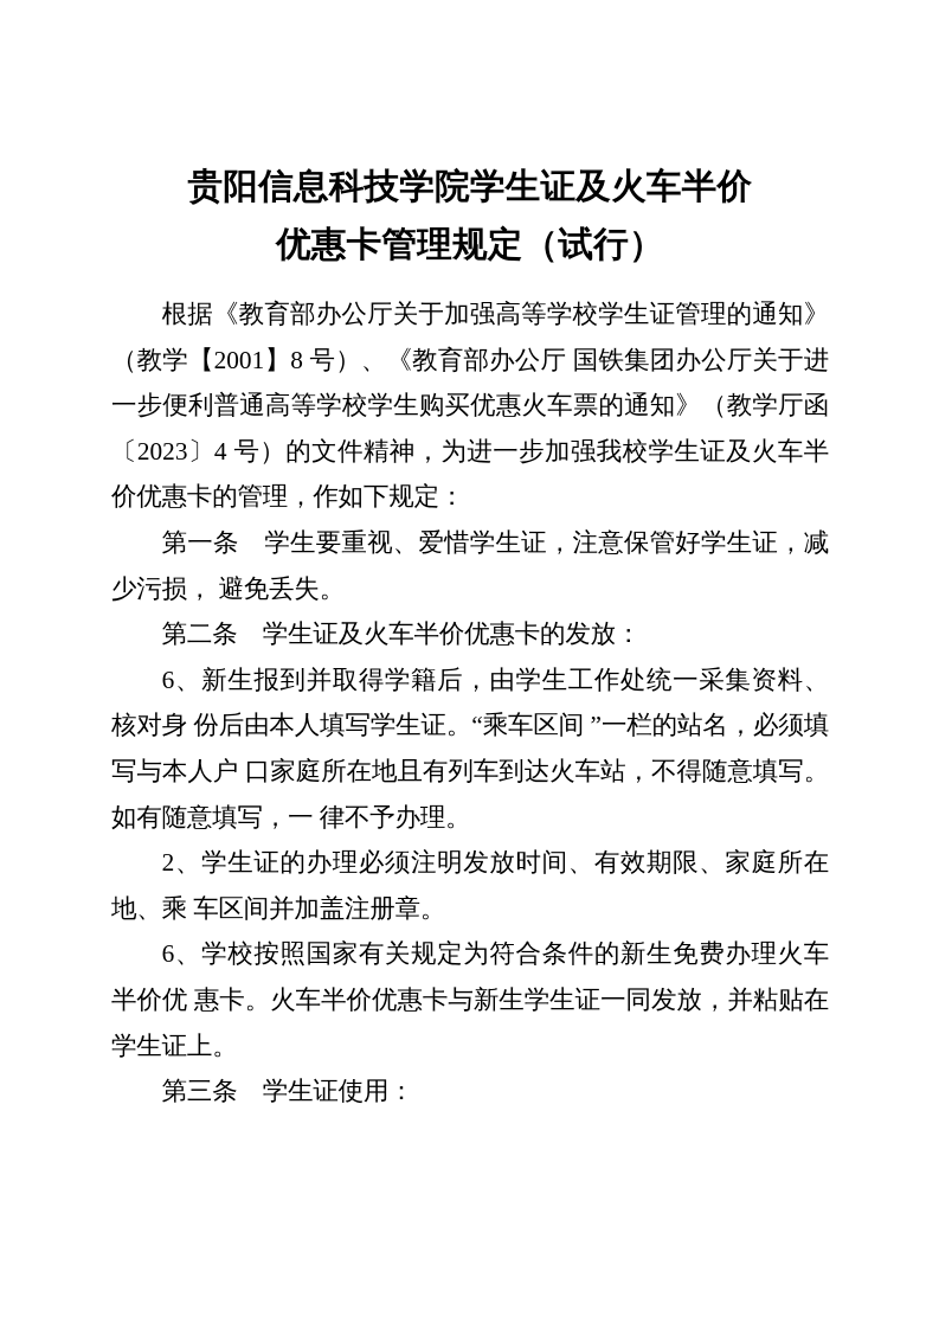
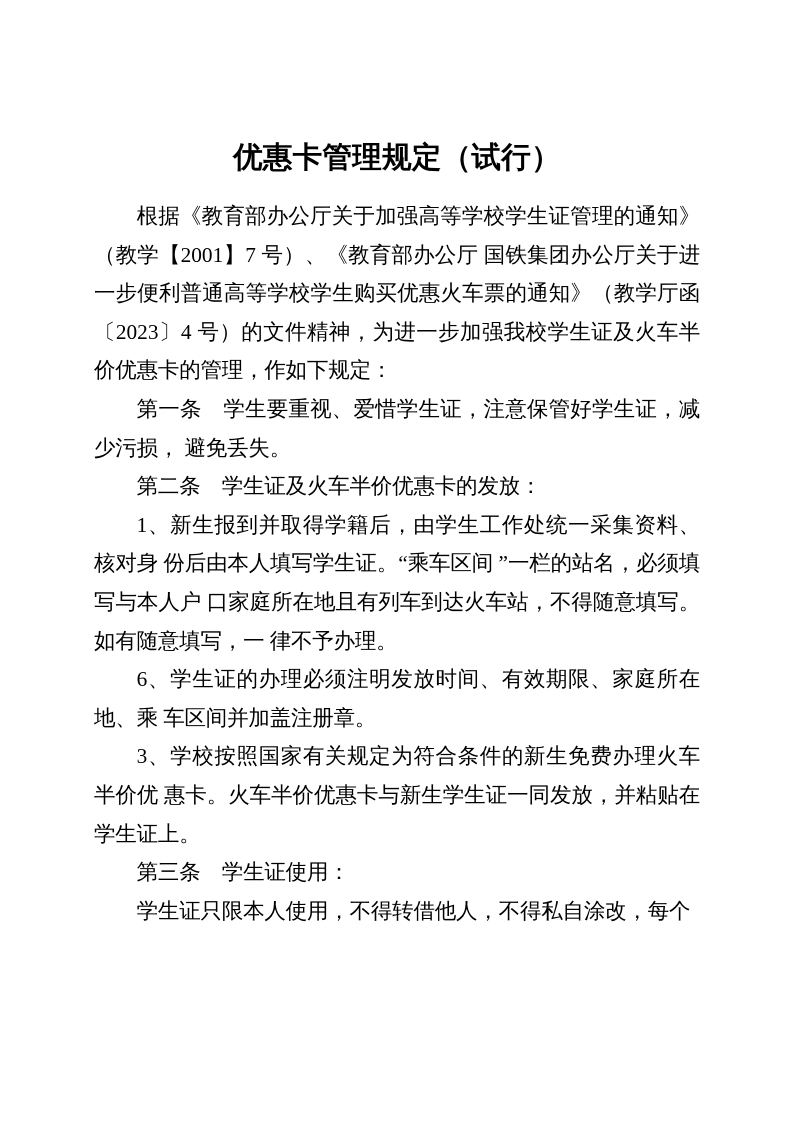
- 贵阳信息科技学院学生证及火车半价
  优惠卡管理规定（试行）
- 根据《教育部办公厅关于加强高等学校学生证管理的通知》（教学【2001】8 号）、《教育部办公厅 国铁集团办公厅关于进一步便利普通高等学校学生购买优惠火车票的通知》（教学厅函〔2023〕4 号）的文件精神，为进一步加强我校学生证及火车半价优惠卡的管理，作如下规定：
+ 根据《教育部办公厅关于加强高等学校学生证管理的通知》（教学【2001】7 号）、《教育部办公厅 国铁集团办公厅关于进一步便利普通高等学校学生购买优惠火车票的通知》（教学厅函〔2023〕4 号）的文件精神，为进一步加强我校学生证及火车半价优惠卡的管理，作如下规定：
  第一条 学生要重视、爱惜学生证，注意保管好学生证，减少污损， 避免丢失。
  第二条 学生证及火车半价优惠卡的发放：
- 6、新生报到并取得学籍后，由学生工作处统一采集资料、核对身 份后由本人填写学生证。“乘车区间 ”一栏的站名，必须填写与本人户 口家庭所在地且有列车到达火车站，不得随意填写。如有随意填写，一 律不予办理。
+ 1、新生报到并取得学籍后，由学生工作处统一采集资料、核对身 份后由本人填写学生证。“乘车区间 ”一栏的站名，必须填写与本人户 口家庭所在地且有列车到达火车站，不得随意填写。如有随意填写，一 律不予办理。
- 2、学生证的办理必须注明发放时间、有效期限、家庭所在地、乘 车区间并加盖注册章。
+ 6、学生证的办理必须注明发放时间、有效期限、家庭所在地、乘 车区间并加盖注册章。
- 6、学校按照国家有关规定为符合条件的新生免费办理火车半价优 惠卡。火车半价优惠卡与新生学生证一同发放，并粘贴在学生证上。
+ 3、学校按照国家有关规定为符合条件的新生免费办理火车半价优 惠卡。火车半价优惠卡与新生学生证一同发放，并粘贴在学生证上。
  第三条 学生证使用：
+ 学生证只限本人使用，不得转借他人，不得私自涂改，每个
